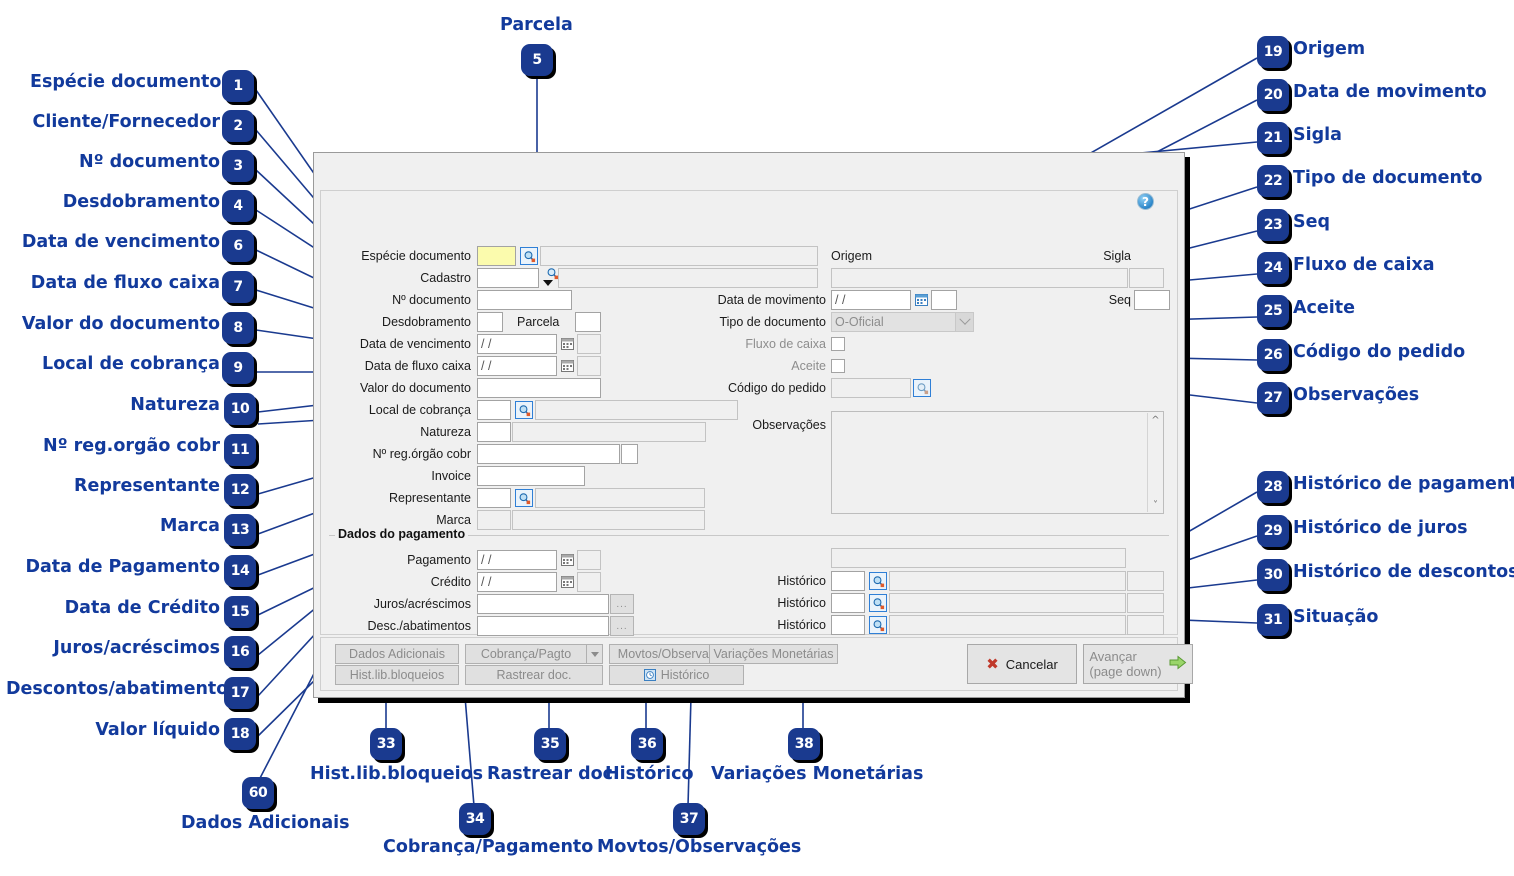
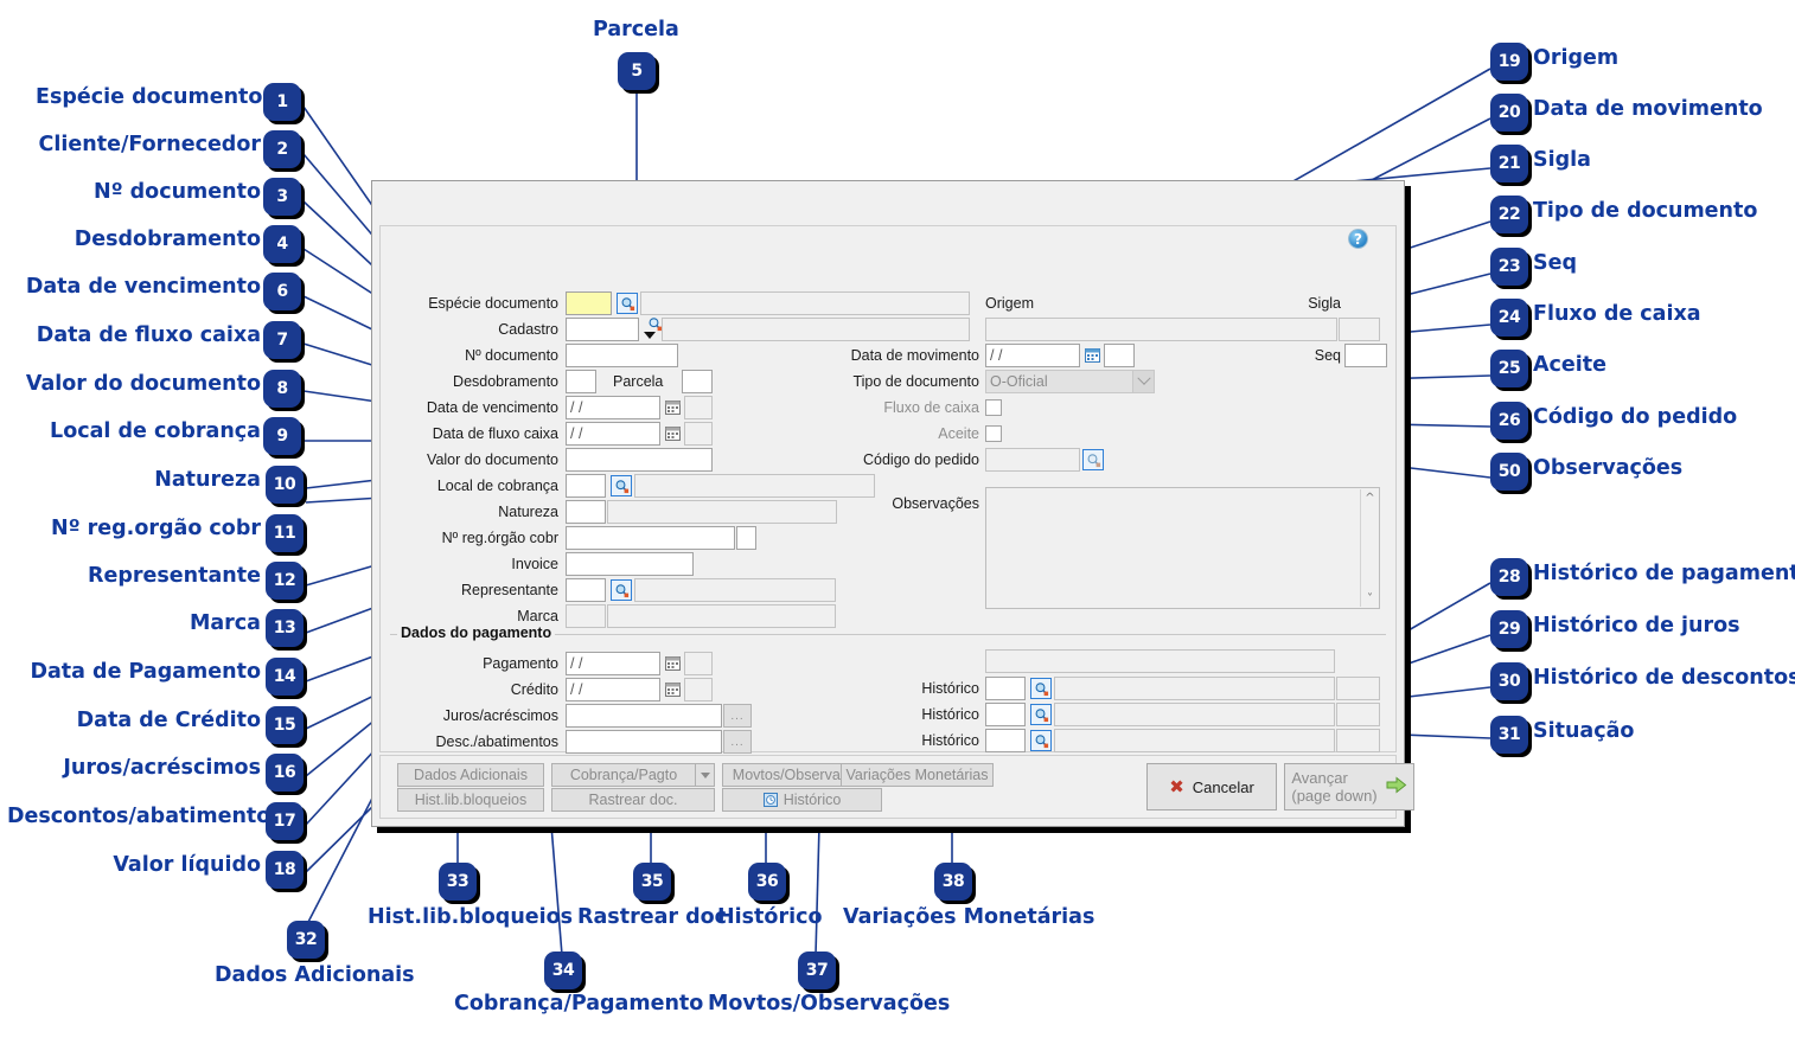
  Espécie documento
  1
  Cliente/Fornecedor
  2
  Nº documento
  3
  Desdobramento
  4
  Data de vencimento
  6
  Data de fluxo caixa
  7
  Valor do documento
  8
  Local de cobrança
  9
  Natureza
  10
  Nº reg.orgão cobr
  11
  Representante
  12
  Marca
  13
  Data de Pagamento
  14
  Data de Crédito
  15
  Juros/acréscimos
  16
  Descontos/abatimento
  17
  Valor líquido
  18
  Parcela
  5
  19
  Origem
  20
  Data de movimento
  21
  Sigla
  22
  Tipo de documento
  23
  Seq
  24
  Fluxo de caixa
  25
  Aceite
  26
  Código do pedido
- 27
+ 50
  Observações
  28
  Histórico de pagament
  29
  Histórico de juros
  30
  Histórico de descontos
  31
  Situação
- 60
+ 32
  Dados Adicionais
  33
  Hist.lib.bloqueios
  34
  Cobrança/Pagamento
  35
  Rastrear doc.
  36
  Histórico
  37
  Movtos/Observações
  38
  Variações Monetárias
  ?
  Espécie documento
  Cadastro
  Nº documento
  Desdobramento
  Parcela
  Data de vencimento
  / /
  Data de fluxo caixa
  / /
  Valor do documento
  Local de cobrança
  Natureza
  Nº reg.órgão cobr
  Invoice
  Representante
  Marca
  Origem
  Sigla
  Data de movimento
  / /
  Seq
  Tipo de documento
  O-Oficial
  Fluxo de caixa
  Aceite
  Código do pedido
  Observações
  ^
  ˅
  Dados do pagamento
  Pagamento
  / /
  Crédito
  / /
  Juros/acréscimos
  ...
  Desc./abatimentos
  ...
  Histórico
  Histórico
  Histórico
  Dados Adicionais
  Hist.lib.bloqueios
  Cobrança/Pagto
  Rastrear doc.
  Movtos/Observa
  Histórico
  Variações Monetárias
  ✖
  Cancelar
  Avançar
  (page down)
